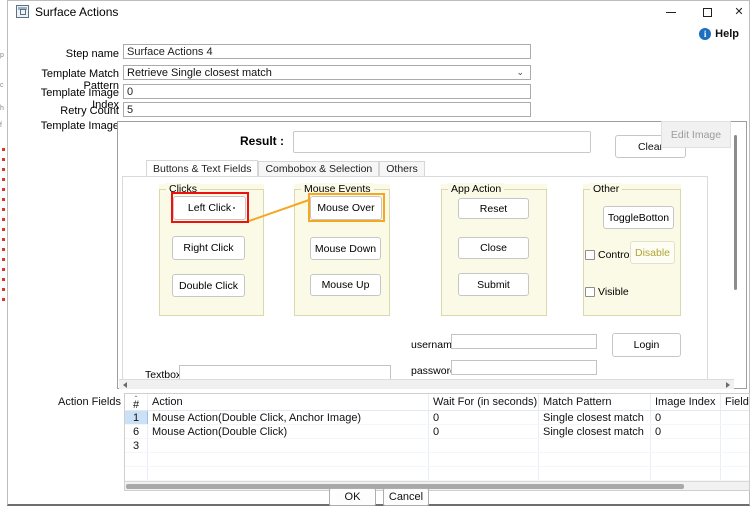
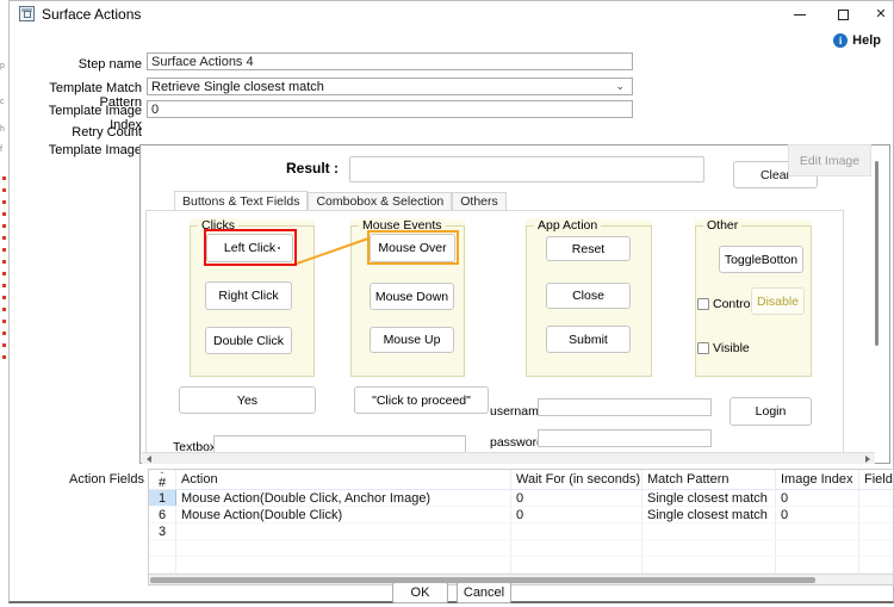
  Surface Actions
  ✕
  i
  Help
  Step name
  Surface Actions 4
  Template Match Pattern
  Retrieve Single closest match
  ⌄
  Template Image Index
  0
  Retry Count
- 5
  Template Image
  Result :
  Clea
  Edit Image
  Buttons & Text Fields
  Combobox & Selection
  Others
  Clicks
  Left Click
  Right Click
  Double Click
  Mouse Events
  Mouse Over
  Mouse Down
  Mouse Up
  App Action
  Reset
  Close
  Submit
  Other
  ToggleBotton
  Contro
  Disable
  Visible
+ Yes
+ "Click to proceed"
  usernam
  Login
  passwor
  Textbo
  Action Fields
  ˆ
  #
  Action
  Wait For (in seconds)
  Match Pattern
  Image Index
  1
  Mouse Action(Double Click, Anchor Image)
  0
  Single closest match
  0
  6
  Mouse Action(Double Click)
  0
  Single closest match
  0
  3
  OK
  Cancel
